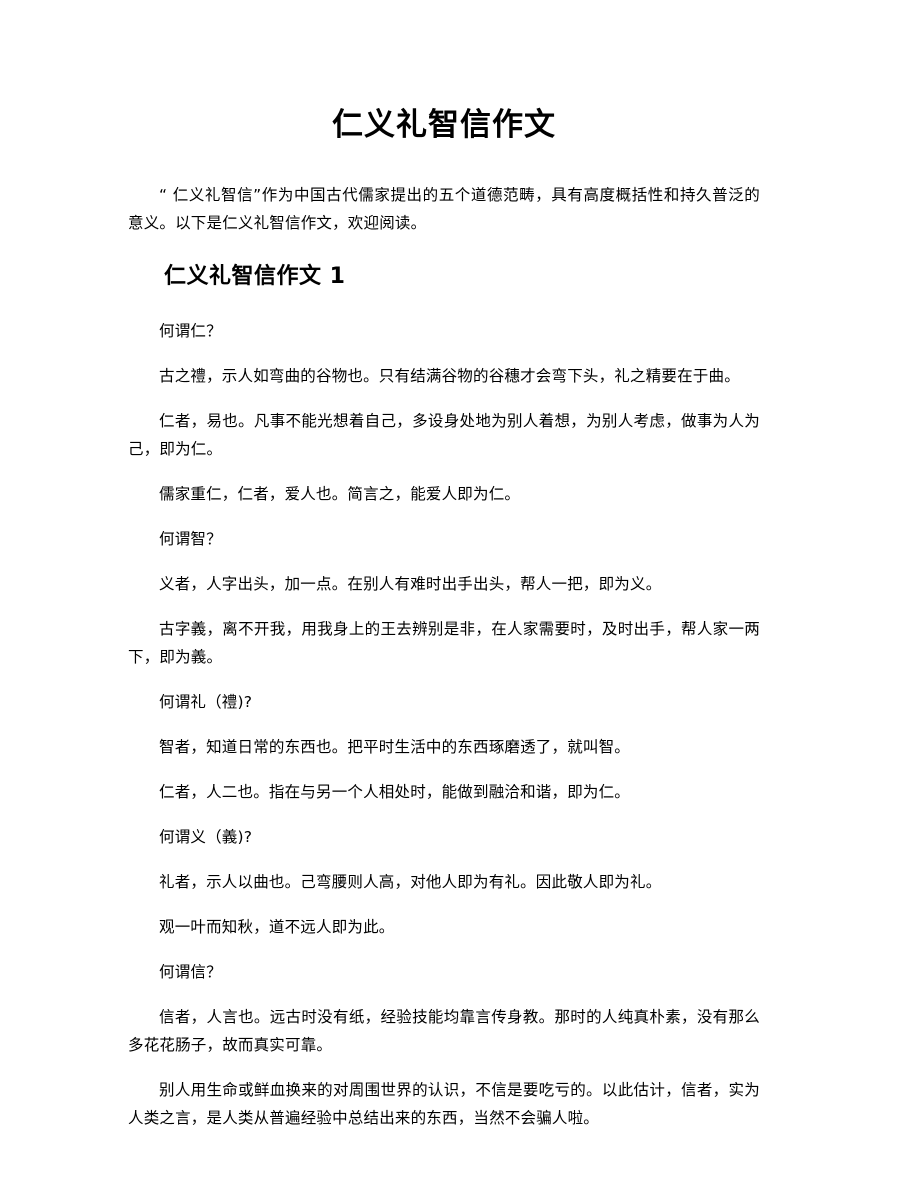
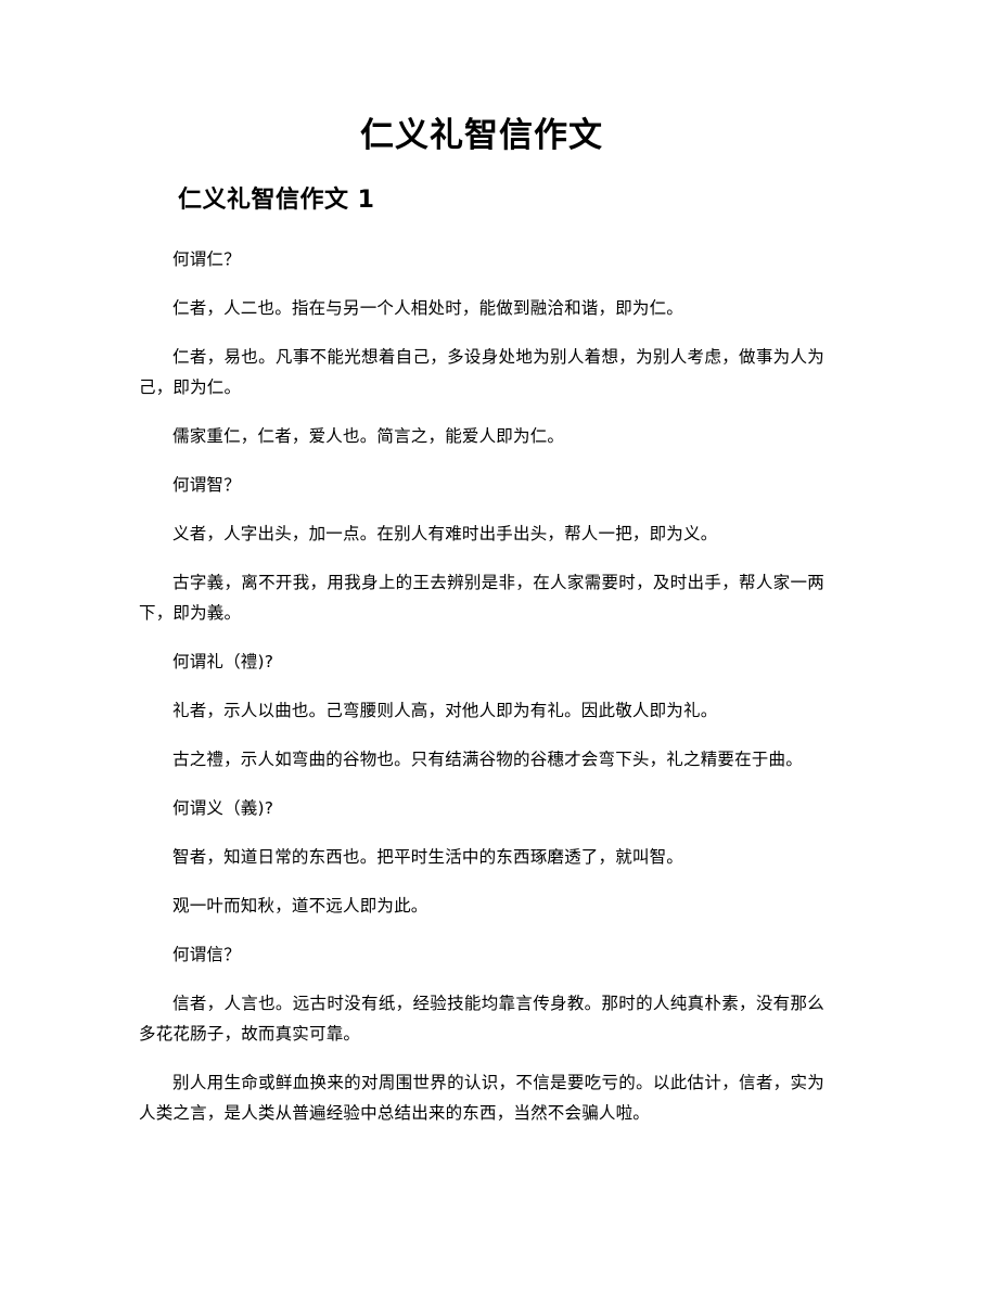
  仁义礼智信作文
- “ 仁义礼智信”作为中国古代儒家提出的五个道德范畴，具有高度概括性和持久普泛的意义。以下是仁义礼智信作文，欢迎阅读。
  仁义礼智信作文 1
  何谓仁？
- 古之禮，示人如弯曲的谷物也。只有结满谷物的谷穗才会弯下头，礼之精要在于曲。
+ 仁者，人二也。指在与另一个人相处时，能做到融洽和谐，即为仁。
  仁者，易也。凡事不能光想着自己，多设身处地为别人着想，为别人考虑，做事为人为己，即为仁。
  儒家重仁，仁者，爱人也。简言之，能爱人即为仁。
  何谓智？
  义者，人字出头，加一点。在别人有难时出手出头，帮人一把，即为义。
  古字義，离不开我，用我身上的王去辨别是非，在人家需要时，及时出手，帮人家一两下，即为義。
  何谓礼（禮)?
- 智者，知道日常的东西也。把平时生活中的东西琢磨透了，就叫智。
+ 礼者，示人以曲也。己弯腰则人高，对他人即为有礼。因此敬人即为礼。
- 仁者，人二也。指在与另一个人相处时，能做到融洽和谐，即为仁。
+ 古之禮，示人如弯曲的谷物也。只有结满谷物的谷穗才会弯下头，礼之精要在于曲。
  何谓义（義)?
- 礼者，示人以曲也。己弯腰则人高，对他人即为有礼。因此敬人即为礼。
+ 智者，知道日常的东西也。把平时生活中的东西琢磨透了，就叫智。
  观一叶而知秋，道不远人即为此。
  何谓信？
  信者，人言也。远古时没有纸，经验技能均靠言传身教。那时的人纯真朴素，没有那么多花花肠子，故而真实可靠。
  别人用生命或鲜血换来的对周围世界的认识，不信是要吃亏的。以此估计，信者，实为人类之言，是人类从普遍经验中总结出来的东西，当然不会骗人啦。
